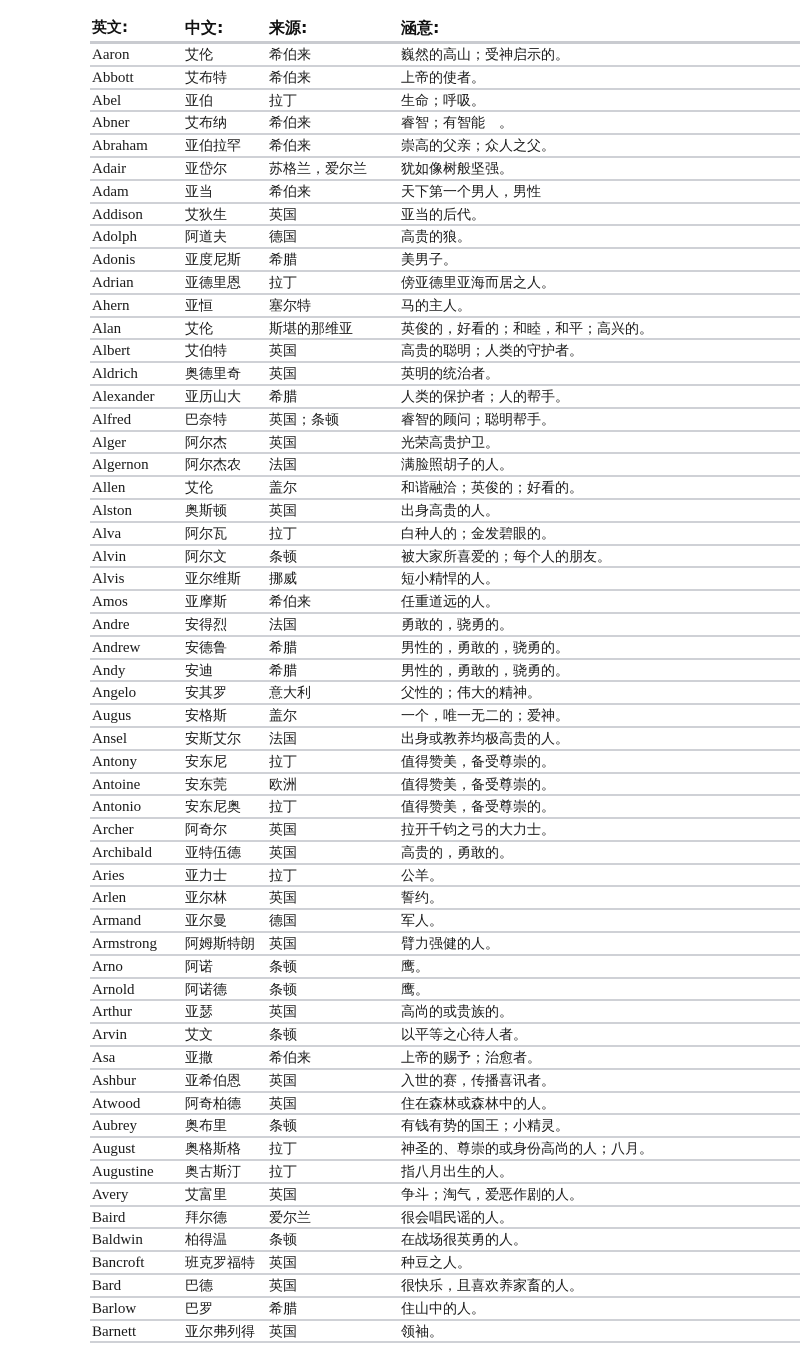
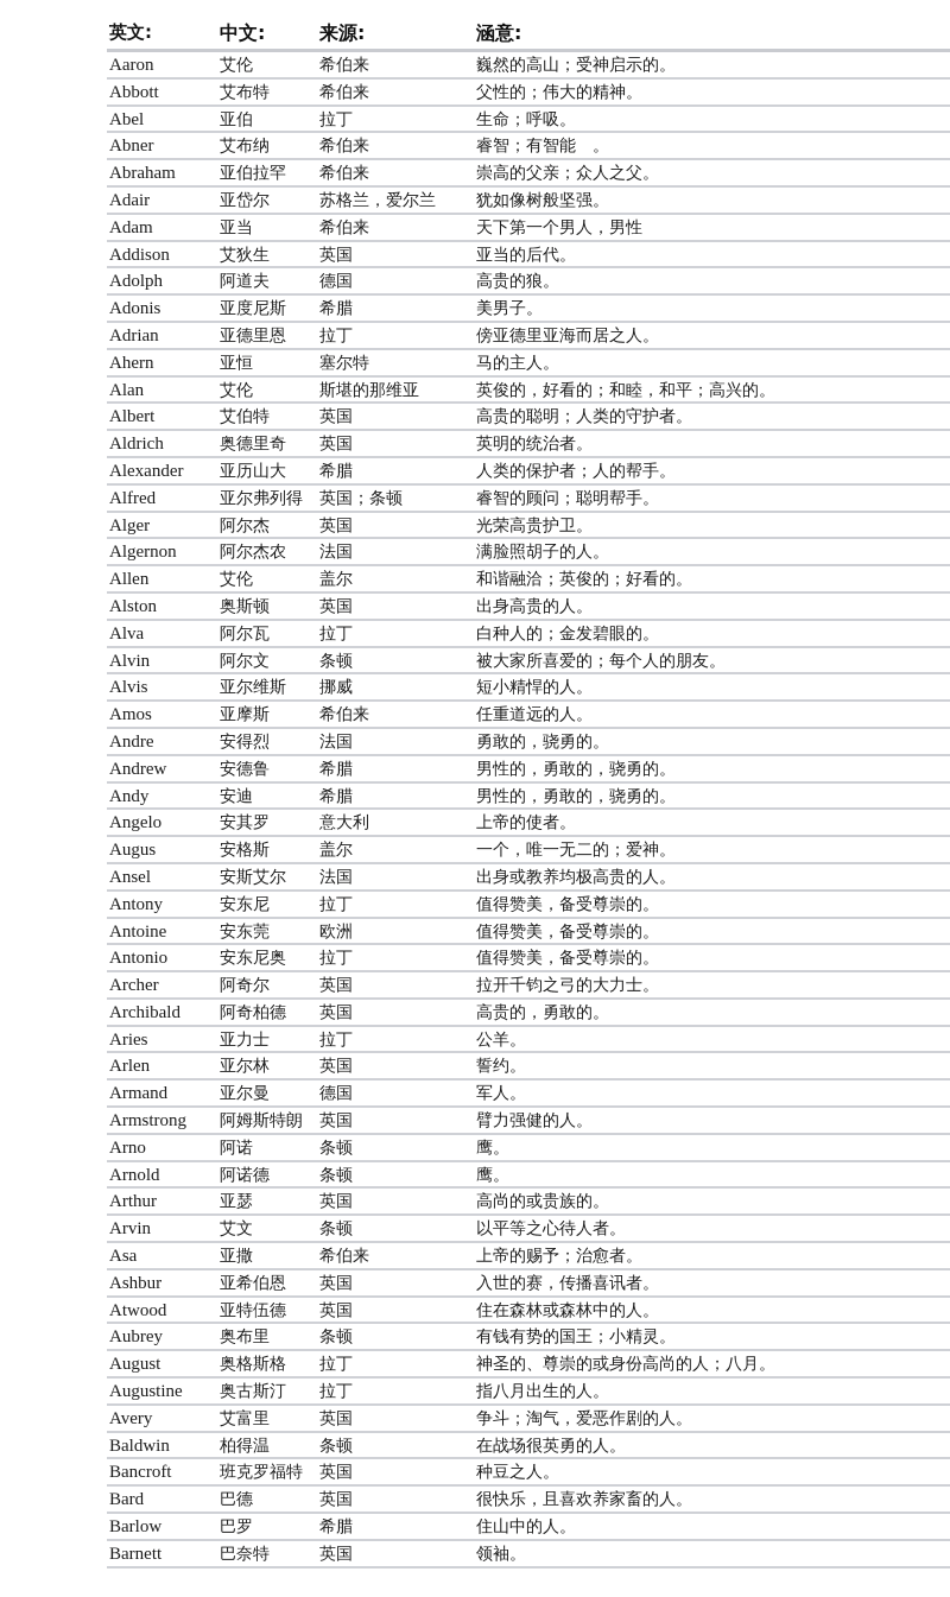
  英文:
  中文:
  来源:
  涵意:
  Aaron
  艾伦
  希伯来
  巍然的高山；受神启示的。
  Abbott
  艾布特
  希伯来
- 上帝的使者。
+ 父性的；伟大的精神。
  Abel
  亚伯
  拉丁
  生命；呼吸。
  Abner
  艾布纳
  希伯来
  睿智；有智能 。
  Abraham
  亚伯拉罕
  希伯来
  崇高的父亲；众人之父。
  Adair
  亚岱尔
  苏格兰，爱尔兰
  犹如像树般坚强。
  Adam
  亚当
  希伯来
  天下第一个男人，男性
  Addison
  艾狄生
  英国
  亚当的后代。
  Adolph
  阿道夫
  德国
  高贵的狼。
  Adonis
  亚度尼斯
  希腊
  美男子。
  Adrian
  亚德里恩
  拉丁
  傍亚德里亚海而居之人。
  Ahern
  亚恒
  塞尔特
  马的主人。
  Alan
  艾伦
  斯堪的那维亚
  英俊的，好看的；和睦，和平；高兴的。
  Albert
  艾伯特
  英国
  高贵的聪明；人类的守护者。
  Aldrich
  奥德里奇
  英国
  英明的统治者。
  Alexander
  亚历山大
  希腊
  人类的保护者；人的帮手。
  Alfred
- 巴奈特
+ 亚尔弗列得
  英国；条顿
  睿智的顾问；聪明帮手。
  Alger
  阿尔杰
  英国
  光荣高贵护卫。
  Algernon
  阿尔杰农
  法国
  满脸照胡子的人。
  Allen
  艾伦
  盖尔
  和谐融洽；英俊的；好看的。
  Alston
  奥斯顿
  英国
  出身高贵的人。
  Alva
  阿尔瓦
  拉丁
  白种人的；金发碧眼的。
  Alvin
  阿尔文
  条顿
  被大家所喜爱的；每个人的朋友。
  Alvis
  亚尔维斯
  挪威
  短小精悍的人。
  Amos
  亚摩斯
  希伯来
  任重道远的人。
  Andre
  安得烈
  法国
  勇敢的，骁勇的。
  Andrew
  安德鲁
  希腊
  男性的，勇敢的，骁勇的。
  Andy
  安迪
  希腊
  男性的，勇敢的，骁勇的。
  Angelo
  安其罗
  意大利
- 父性的；伟大的精神。
+ 上帝的使者。
  Augus
  安格斯
  盖尔
  一个，唯一无二的；爱神。
  Ansel
  安斯艾尔
  法国
  出身或教养均极高贵的人。
  Antony
  安东尼
  拉丁
  值得赞美，备受尊崇的。
  Antoine
  安东莞
  欧洲
  值得赞美，备受尊崇的。
  Antonio
  安东尼奥
  拉丁
  值得赞美，备受尊崇的。
  Archer
  阿奇尔
  英国
  拉开千钧之弓的大力士。
  Archibald
- 亚特伍德
+ 阿奇柏德
  英国
  高贵的，勇敢的。
  Aries
  亚力士
  拉丁
  公羊。
  Arlen
  亚尔林
  英国
  誓约。
  Armand
  亚尔曼
  德国
  军人。
  Armstrong
  阿姆斯特朗
  英国
  臂力强健的人。
  Arno
  阿诺
  条顿
  鹰。
  Arnold
  阿诺德
  条顿
  鹰。
  Arthur
  亚瑟
  英国
  高尚的或贵族的。
  Arvin
  艾文
  条顿
  以平等之心待人者。
  Asa
  亚撒
  希伯来
  上帝的赐予；治愈者。
  Ashbur
  亚希伯恩
  英国
  入世的赛，传播喜讯者。
  Atwood
- 阿奇柏德
+ 亚特伍德
  英国
  住在森林或森林中的人。
  Aubrey
  奥布里
  条顿
  有钱有势的国王；小精灵。
  August
  奥格斯格
  拉丁
  神圣的、尊崇的或身份高尚的人；八月。
  Augustine
  奥古斯汀
  拉丁
  指八月出生的人。
  Avery
  艾富里
  英国
  争斗；淘气，爱恶作剧的人。
- Baird
- 拜尔德
- 爱尔兰
- 很会唱民谣的人。
  Baldwin
  柏得温
  条顿
  在战场很英勇的人。
  Bancroft
  班克罗福特
  英国
  种豆之人。
  Bard
  巴德
  英国
  很快乐，且喜欢养家畜的人。
  Barlow
  巴罗
  希腊
  住山中的人。
  Barnett
- 亚尔弗列得
+ 巴奈特
  英国
  领袖。
